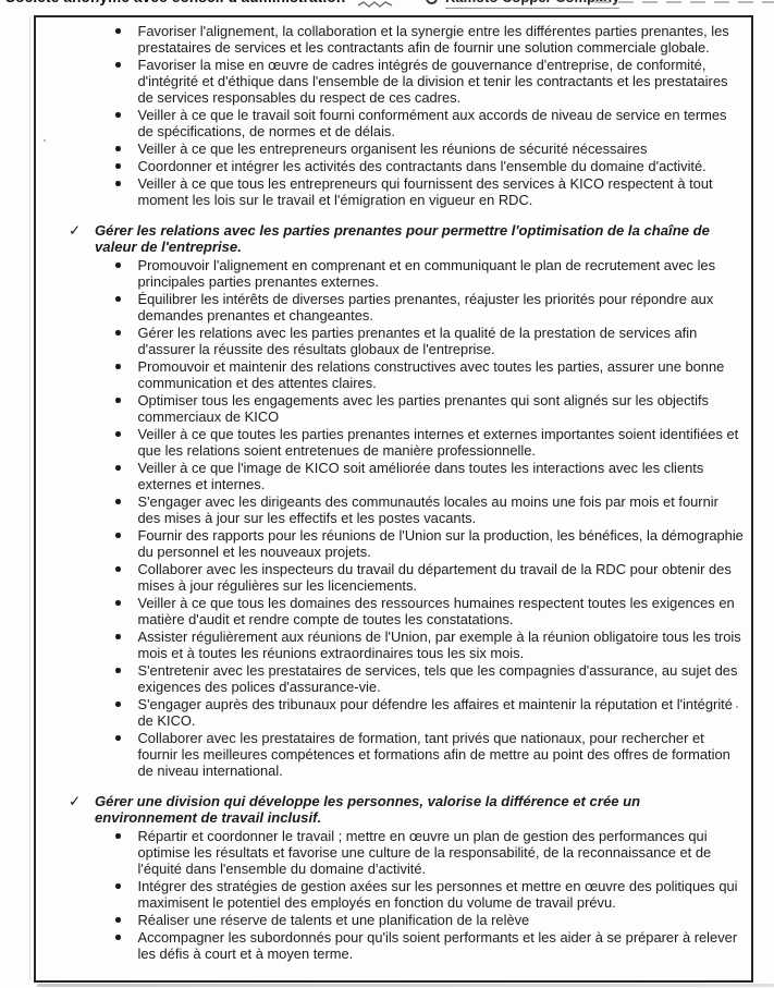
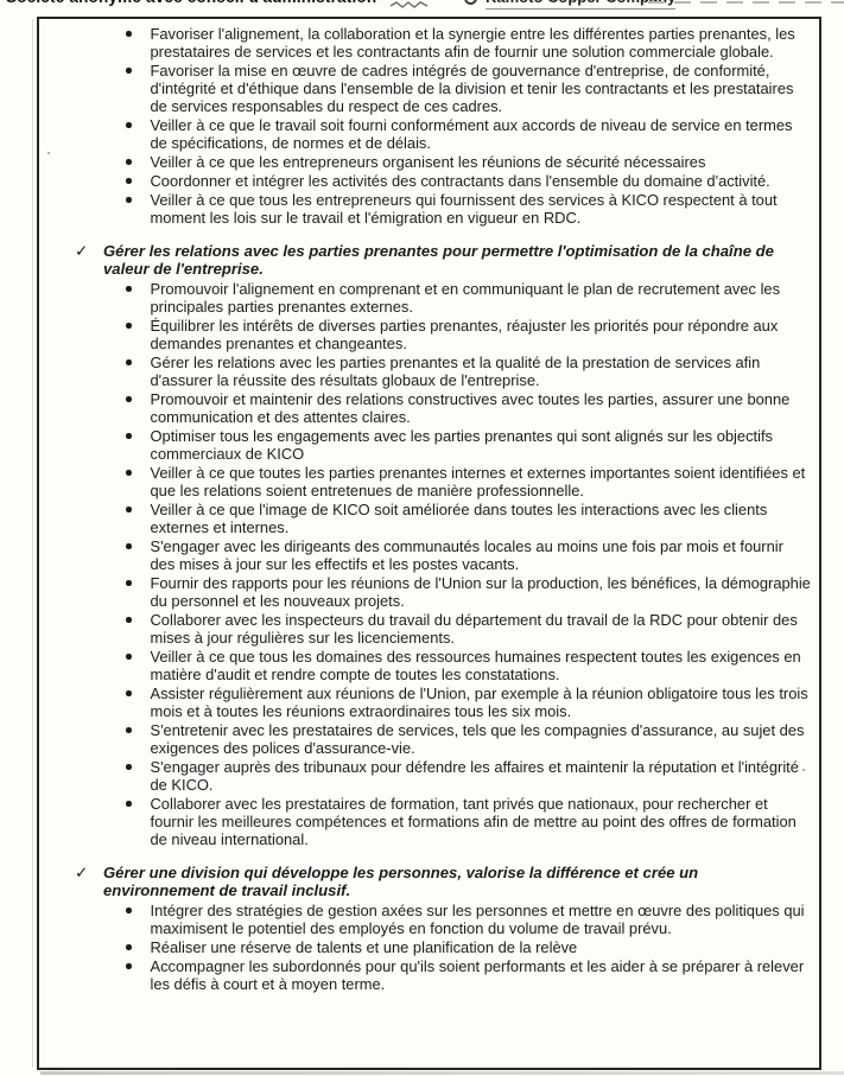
  Favoriser l'alignement, la collaboration et la synergie entre les différentes parties prenantes, les prestataires de services et les contractants afin de fournir une solution commerciale globale.
  Favoriser la mise en œuvre de cadres intégrés de gouvernance d'entreprise, de conformité, d'intégrité et d'éthique dans l'ensemble de la division et tenir les contractants et les prestataires de services responsables du respect de ces cadres.
  Veiller à ce que le travail soit fourni conformément aux accords de niveau de service en termes de spécifications, de normes et de délais.
  Veiller à ce que les entrepreneurs organisent les réunions de sécurité nécessaires
  Coordonner et intégrer les activités des contractants dans l'ensemble du domaine d'activité.
  Veiller à ce que tous les entrepreneurs qui fournissent des services à KICO respectent à tout moment les lois sur le travail et l'émigration en vigueur en RDC.
  ✓
  Gérer les relations avec les parties prenantes pour permettre l'optimisation de la chaîne de valeur de l'entreprise.
  Promouvoir l'alignement en comprenant et en communiquant le plan de recrutement avec les principales parties prenantes externes.
  Équilibrer les intérêts de diverses parties prenantes, réajuster les priorités pour répondre aux demandes prenantes et changeantes.
  Gérer les relations avec les parties prenantes et la qualité de la prestation de services afin d'assurer la réussite des résultats globaux de l'entreprise.
  Promouvoir et maintenir des relations constructives avec toutes les parties, assurer une bonne communication et des attentes claires.
  Optimiser tous les engagements avec les parties prenantes qui sont alignés sur les objectifs commerciaux de KICO
  Veiller à ce que toutes les parties prenantes internes et externes importantes soient identifiées et que les relations soient entretenues de manière professionnelle.
  Veiller à ce que l'image de KICO soit améliorée dans toutes les interactions avec les clients externes et internes.
  S'engager avec les dirigeants des communautés locales au moins une fois par mois et fournir des mises à jour sur les effectifs et les postes vacants.
  Fournir des rapports pour les réunions de l'Union sur la production, les bénéfices, la démographie du personnel et les nouveaux projets.
  Collaborer avec les inspecteurs du travail du département du travail de la RDC pour obtenir des mises à jour régulières sur les licenciements.
  Veiller à ce que tous les domaines des ressources humaines respectent toutes les exigences en matière d'audit et rendre compte de toutes les constatations.
  Assister régulièrement aux réunions de l'Union, par exemple à la réunion obligatoire tous les trois mois et à toutes les réunions extraordinaires tous les six mois.
  S'entretenir avec les prestataires de services, tels que les compagnies d'assurance, au sujet des exigences des polices d'assurance-vie.
  S'engager auprès des tribunaux pour défendre les affaires et maintenir la réputation et l'intégrité de KICO.
  Collaborer avec les prestataires de formation, tant privés que nationaux, pour rechercher et fournir les meilleures compétences et formations afin de mettre au point des offres de formation de niveau international.
  ✓
  Gérer une division qui développe les personnes, valorise la différence et crée un environnement de travail inclusif.
- Répartir et coordonner le travail ; mettre en œuvre un plan de gestion des performances qui optimise les résultats et favorise une culture de la responsabilité, de la reconnaissance et de l'équité dans l'ensemble du domaine d'activité.
  Intégrer des stratégies de gestion axées sur les personnes et mettre en œuvre des politiques qui maximisent le potentiel des employés en fonction du volume de travail prévu.
  Réaliser une réserve de talents et une planification de la relève
  Accompagner les subordonnés pour qu'ils soient performants et les aider à se préparer à relever les défis à court et à moyen terme.
